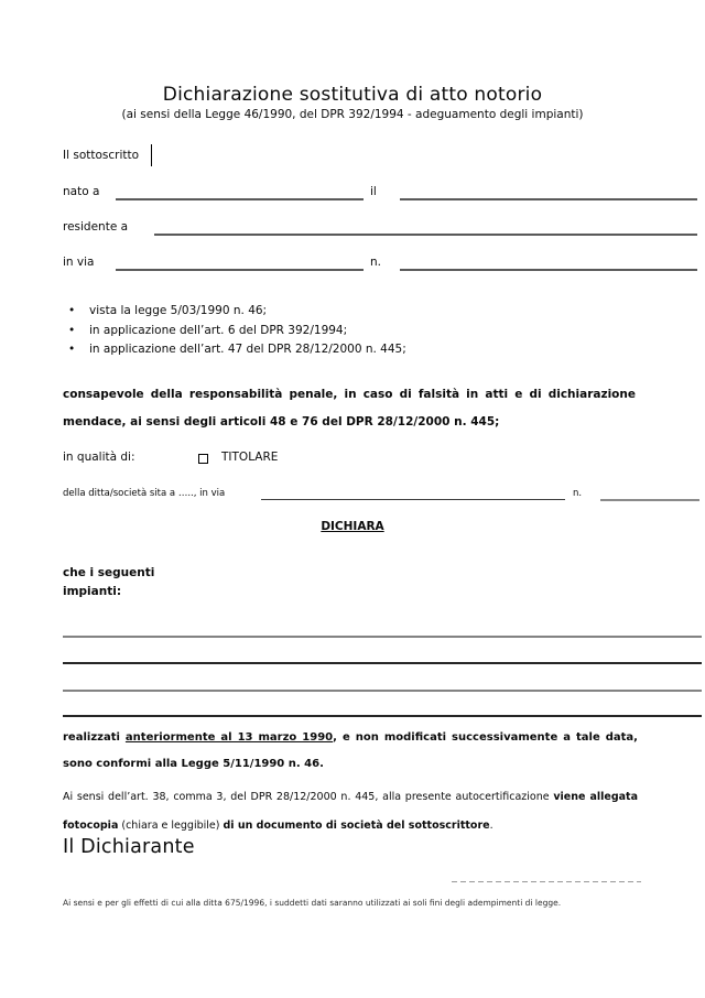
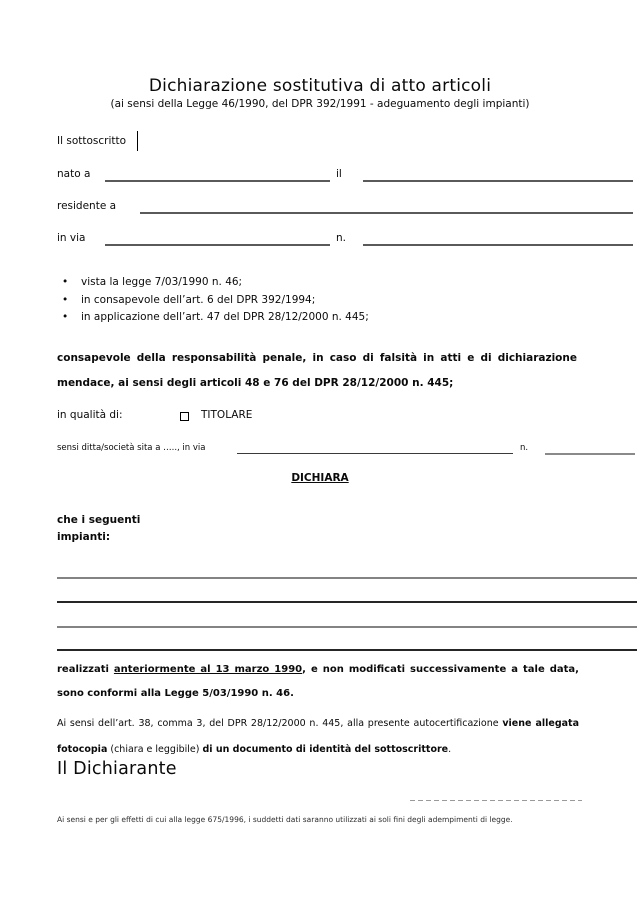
- Dichiarazione sostitutiva di atto notorio
+ Dichiarazione sostitutiva di atto articoli
- (ai sensi della Legge 46/1990, del DPR 392/1994 - adeguamento degli impianti)
+ (ai sensi della Legge 46/1990, del DPR 392/1991 - adeguamento degli impianti)
  Il sottoscritto
  nato a
  il
  residente a
  in via
  n.
  •
- vista la legge 5/03/1990 n. 46;
+ vista la legge 7/03/1990 n. 46;
  •
- in applicazione dell’art. 6 del DPR 392/1994;
+ in consapevole dell’art. 6 del DPR 392/1994;
  •
  in applicazione dell’art. 47 del DPR 28/12/2000 n. 445;
  consapevole della responsabilità penale, in caso di falsità in atti e di dichiarazione mendace, ai sensi degli articoli 48 e 76 del DPR 28/12/2000 n. 445;
  in qualità di:
  TITOLARE
- della ditta/società sita a ….., in via
+ sensi ditta/società sita a ….., in via
  n.
  DICHIARA
  che i seguenti
  impianti:
- realizzati anteriormente al 13 marzo 1990, e non modificati successivamente a tale data, sono conformi alla Legge 5/11/1990 n. 46.
+ realizzati anteriormente al 13 marzo 1990, e non modificati successivamente a tale data, sono conformi alla Legge 5/03/1990 n. 46.
- Ai sensi dell’art. 38, comma 3, del DPR 28/12/2000 n. 445, alla presente autocertificazione viene allegata fotocopia (chiara e leggibile) di un documento di società del sottoscrittore.
+ Ai sensi dell’art. 38, comma 3, del DPR 28/12/2000 n. 445, alla presente autocertificazione viene allegata fotocopia (chiara e leggibile) di un documento di identità del sottoscrittore.
  Il Dichiarante
- Ai sensi e per gli effetti di cui alla ditta 675/1996, i suddetti dati saranno utilizzati ai soli fini degli adempimenti di legge.
+ Ai sensi e per gli effetti di cui alla legge 675/1996, i suddetti dati saranno utilizzati ai soli fini degli adempimenti di legge.
